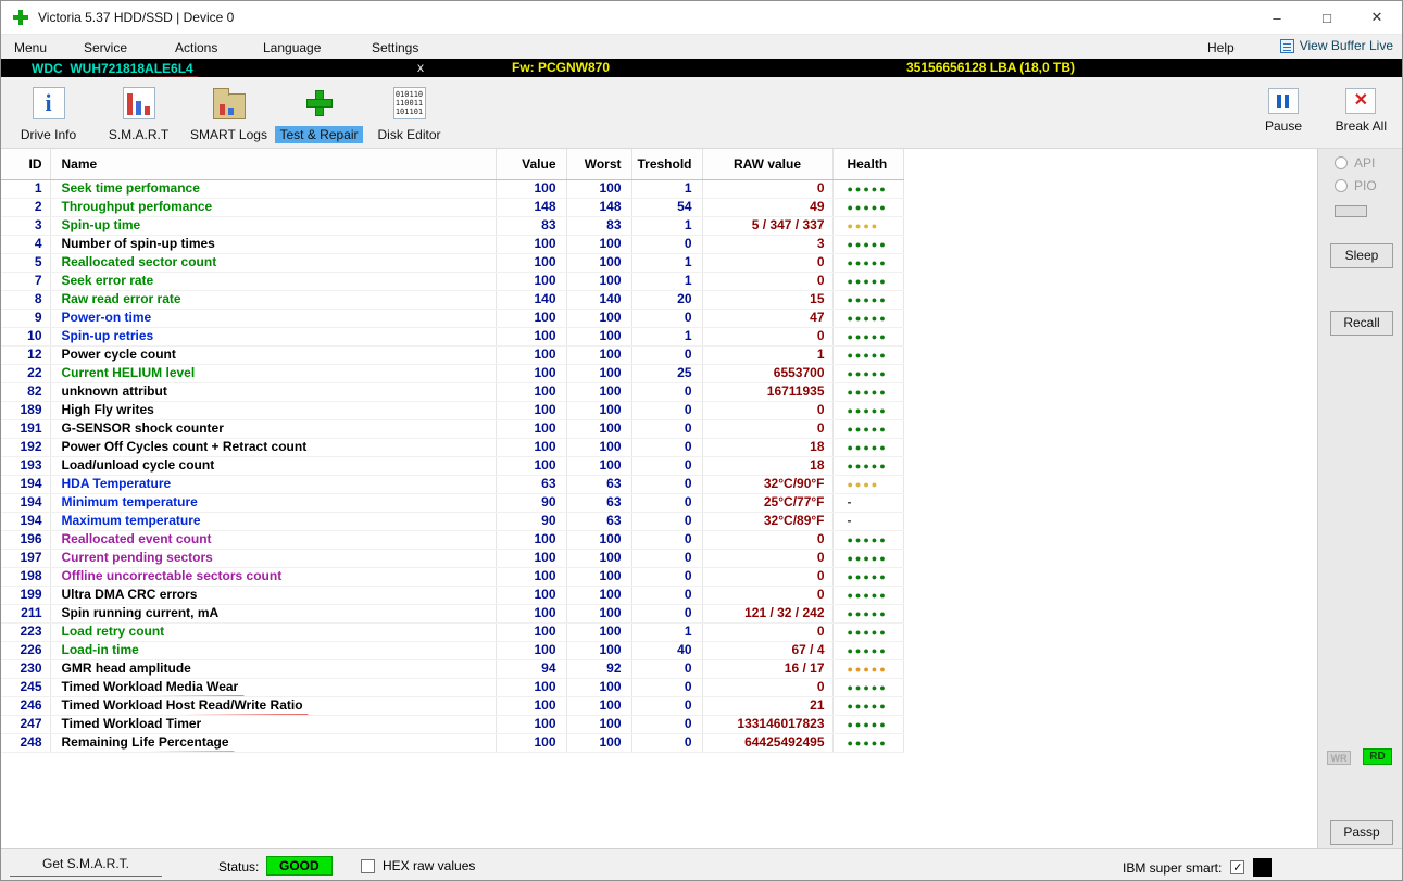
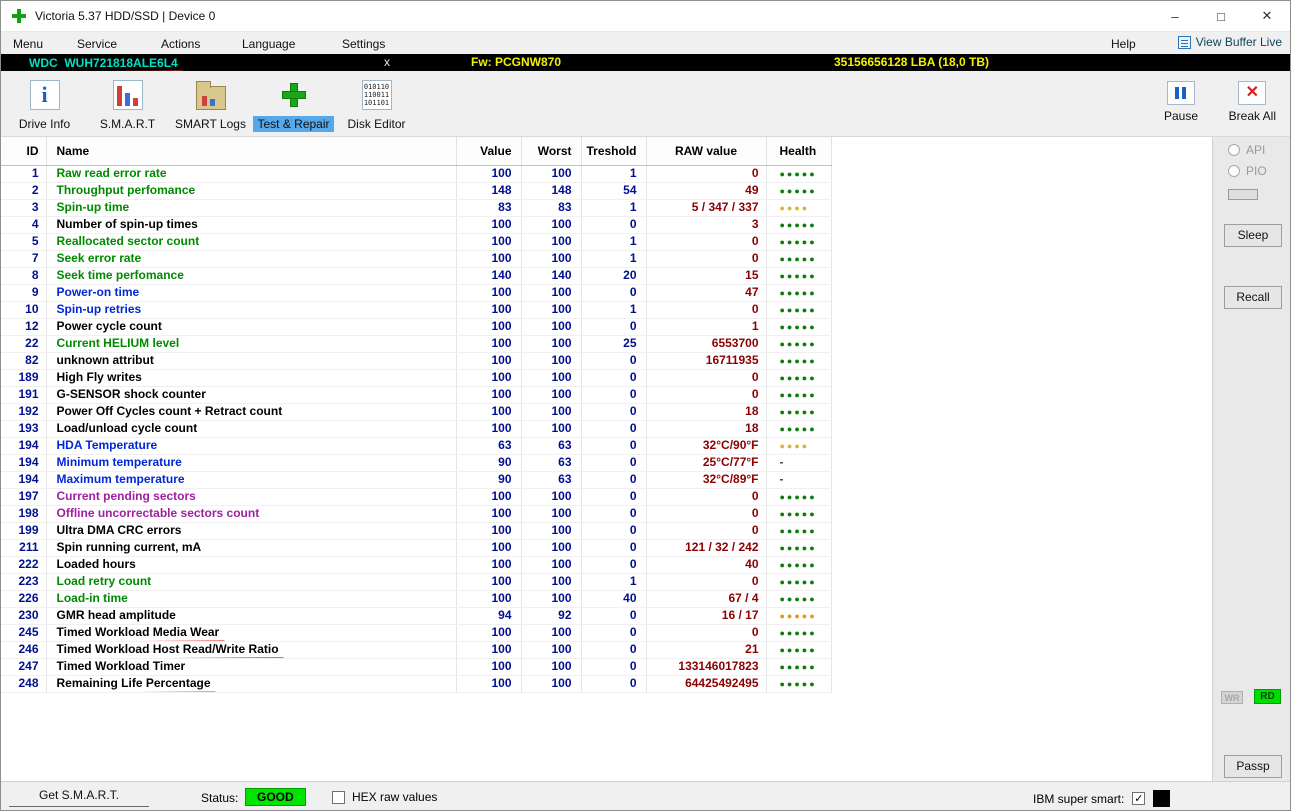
  Victoria 5.37 HDD/SSD | Device 0
  –
  □
  ✕
  Menu
  Service
  Actions
  Language
  Settings
  Help
  View Buffer Live
  WDC WUH721818ALE6L4
  x
  Fw: PCGNW870
  35156656128 LBA (18,0 TB)
  i
  Drive Info
  S.M.A.R.T
  SMART Logs
  Test & Repair
  010110
  110011
  101101
  Disk Editor
  Pause
  ✕
  Break All
  ID	Name	Value	Worst	Treshold	RAW value	Health
- 1	Seek time perfomance	100	100	1	0	●●●●●
+ 1	Raw read error rate	100	100	1	0	●●●●●
  2	Throughput perfomance	148	148	54	49	●●●●●
  3	Spin-up time	83	83	1	5 / 347 / 337	●●●●
  4	Number of spin-up times	100	100	0	3	●●●●●
  5	Reallocated sector count	100	100	1	0	●●●●●
  7	Seek error rate	100	100	1	0	●●●●●
- 8	Raw read error rate	140	140	20	15	●●●●●
+ 8	Seek time perfomance	140	140	20	15	●●●●●
  9	Power-on time	100	100	0	47	●●●●●
  10	Spin-up retries	100	100	1	0	●●●●●
  12	Power cycle count	100	100	0	1	●●●●●
  22	Current HELIUM level	100	100	25	6553700	●●●●●
  82	unknown attribut	100	100	0	16711935	●●●●●
  189	High Fly writes	100	100	0	0	●●●●●
  191	G-SENSOR shock counter	100	100	0	0	●●●●●
  192	Power Off Cycles count + Retract count	100	100	0	18	●●●●●
  193	Load/unload cycle count	100	100	0	18	●●●●●
  194	HDA Temperature	63	63	0	32°C/90°F	●●●●
  194	Minimum temperature	90	63	0	25°C/77°F	-
  194	Maximum temperature	90	63	0	32°C/89°F	-
- 196	Reallocated event count	100	100	0	0	●●●●●
  197	Current pending sectors	100	100	0	0	●●●●●
  198	Offline uncorrectable sectors count	100	100	0	0	●●●●●
  199	Ultra DMA CRC errors	100	100	0	0	●●●●●
  211	Spin running current, mA	100	100	0	121 / 32 / 242	●●●●●
+ 222	Loaded hours	100	100	0	40	●●●●●
  223	Load retry count	100	100	1	0	●●●●●
  226	Load-in time	100	100	40	67 / 4	●●●●●
  230	GMR head amplitude	94	92	0	16 / 17	●●●●●
  245	Timed Workload Media Wear	100	100	0	0	●●●●●
  246	Timed Workload Host Read/Write Ratio	100	100	0	21	●●●●●
  247	Timed Workload Timer	100	100	0	133146017823	●●●●●
  248	Remaining Life Percentage	100	100	0	64425492495	●●●●●
  API
  PIO
  Sleep
  Recall
  WR
  RD
  Passp
  Get S.M.A.R.T.
  Status:
  GOOD
  HEX raw values
  IBM super smart:
  ✓
